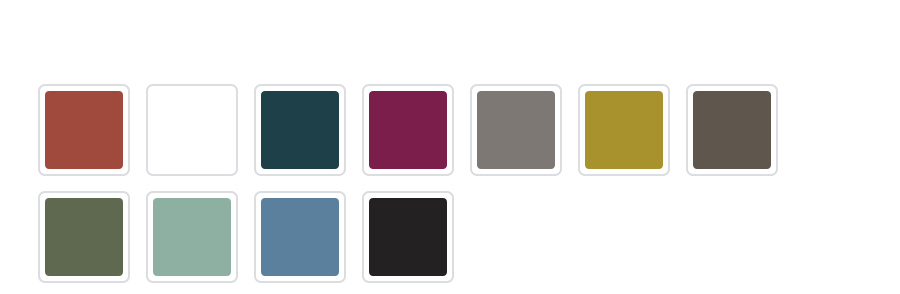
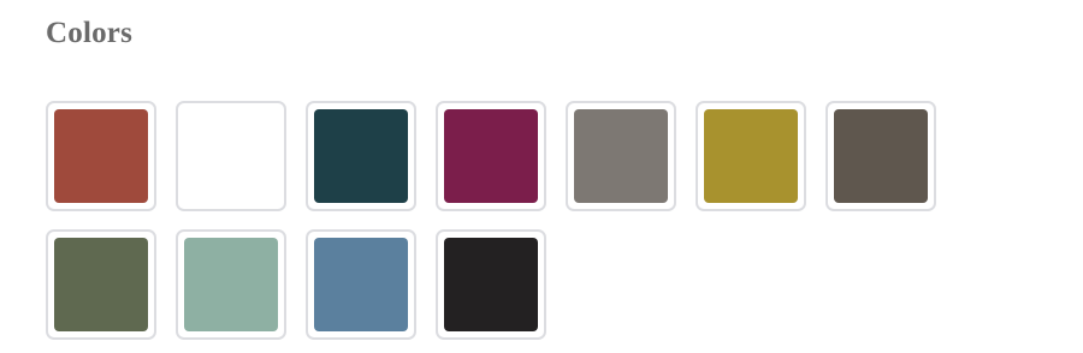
+ Colors
